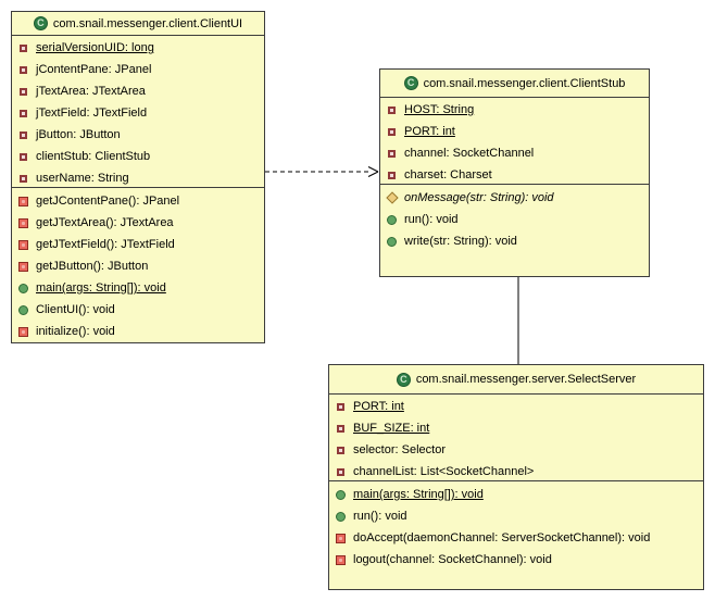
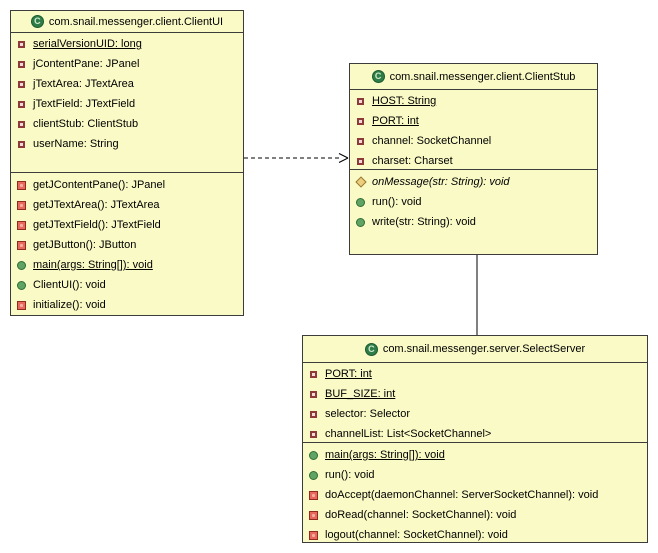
  C
  com.snail.messenger.client.ClientUI
  serialVersionUID: long
  jContentPane: JPanel
  jTextArea: JTextArea
  jTextField: JTextField
- jButton: JButton
  clientStub: ClientStub
  userName: String
  getJContentPane(): JPanel
  getJTextArea(): JTextArea
  getJTextField(): JTextField
  getJButton(): JButton
  main(args: String[]): void
  ClientUI(): void
  initialize(): void
  C
  com.snail.messenger.client.ClientStub
  HOST: String
  PORT: int
  channel: SocketChannel
  charset: Charset
  onMessage(str: String): void
  run(): void
  write(str: String): void
  C
  com.snail.messenger.server.SelectServer
  PORT: int
  BUF_SIZE: int
  selector: Selector
  channelList: List<SocketChannel>
  main(args: String[]): void
  run(): void
  doAccept(daemonChannel: ServerSocketChannel): void
+ doRead(channel: SocketChannel): void
  logout(channel: SocketChannel): void
